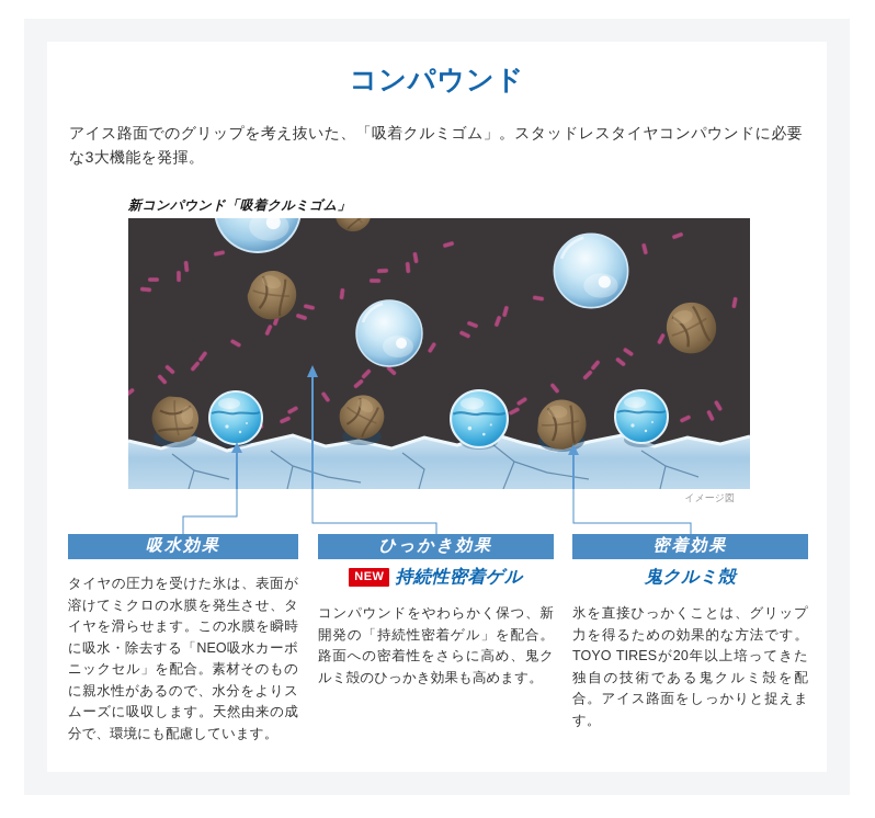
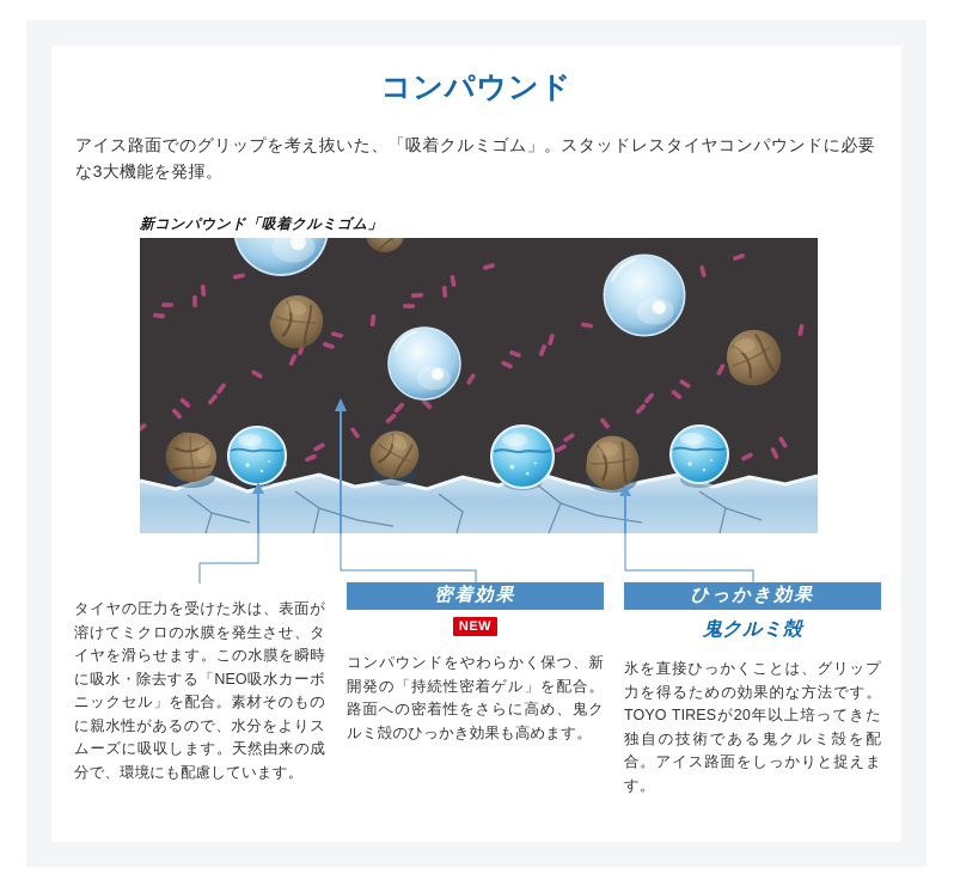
  コンパウンド
  アイス路面でのグリップを考え抜いた、「吸着クルミゴム」。スタッドレスタイヤコンパウンドに必要な3大機能を発揮。
  新コンパウンド「吸着クルミゴム」
- イメージ図
- 吸水効果
  タイヤの圧力を受けた氷は、表面が溶けてミクロの水膜を発生させ、タイヤを滑らせます。この水膜を瞬時に吸水・除去する「NEO吸水カーボニックセル」を配合。素材そのものに親水性があるので、水分をよりスムーズに吸収します。天然由来の成分で、環境にも配慮しています。
- ひっかき効果
+ 密着効果
  NEW
- 持続性密着ゲル
  コンパウンドをやわらかく保つ、新開発の「持続性密着ゲル」を配合。路面への密着性をさらに高め、鬼クルミ殻のひっかき効果も高めます。
- 密着効果
+ ひっかき効果
  鬼クルミ殻
  氷を直接ひっかくことは、グリップ力を得るための効果的な方法です。TOYO TIRESが20年以上培ってきた独自の技術である鬼クルミ殻を配合。アイス路面をしっかりと捉えます。
